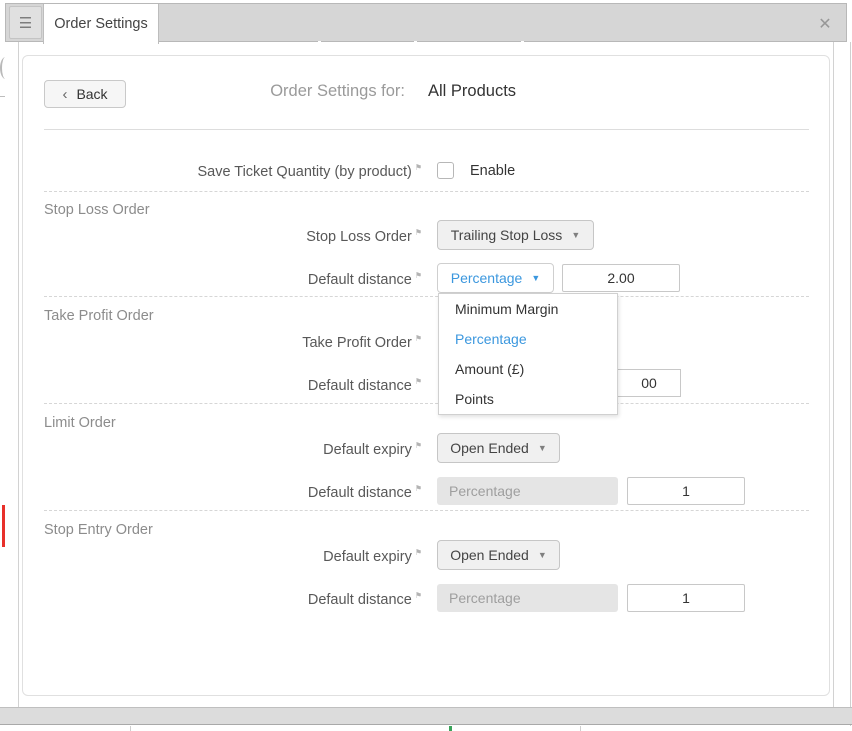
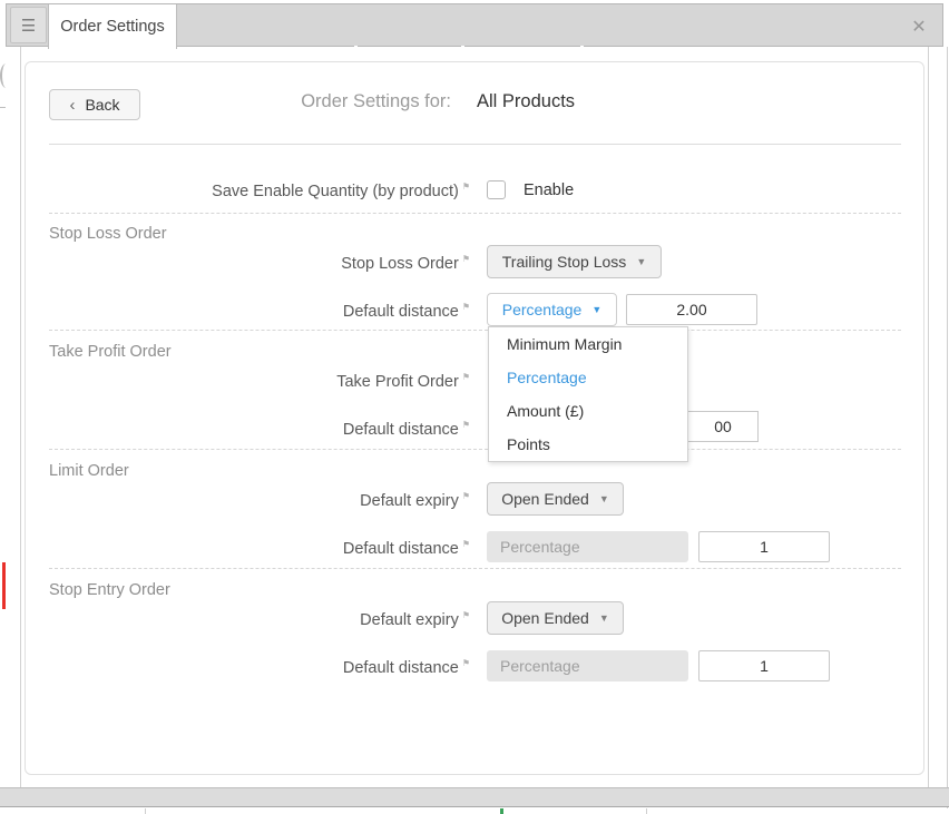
  ☰
  Order Settings
  ✕
  ‹
  Back
  Order Settings for:
  All Products
- Save Ticket Quantity (by product) ⚑
+ Save Enable Quantity (by product) ⚑
  Enable
  Stop Loss Order
  Stop Loss Order ⚑
  Trailing Stop Loss
  ▼
  Default distance ⚑
  Percentage
  ▼
  2.00
  Take Profit Order
  Take Profit Order ⚑
  Default distance ⚑
  00
  Minimum Margin
  Percentage
  Amount (£)
  Points
  Limit Order
  Default expiry ⚑
  Open Ended
  ▼
  Default distance ⚑
  Percentage
  1
  Stop Entry Order
  Default expiry ⚑
  Open Ended
  ▼
  Default distance ⚑
  Percentage
  1
